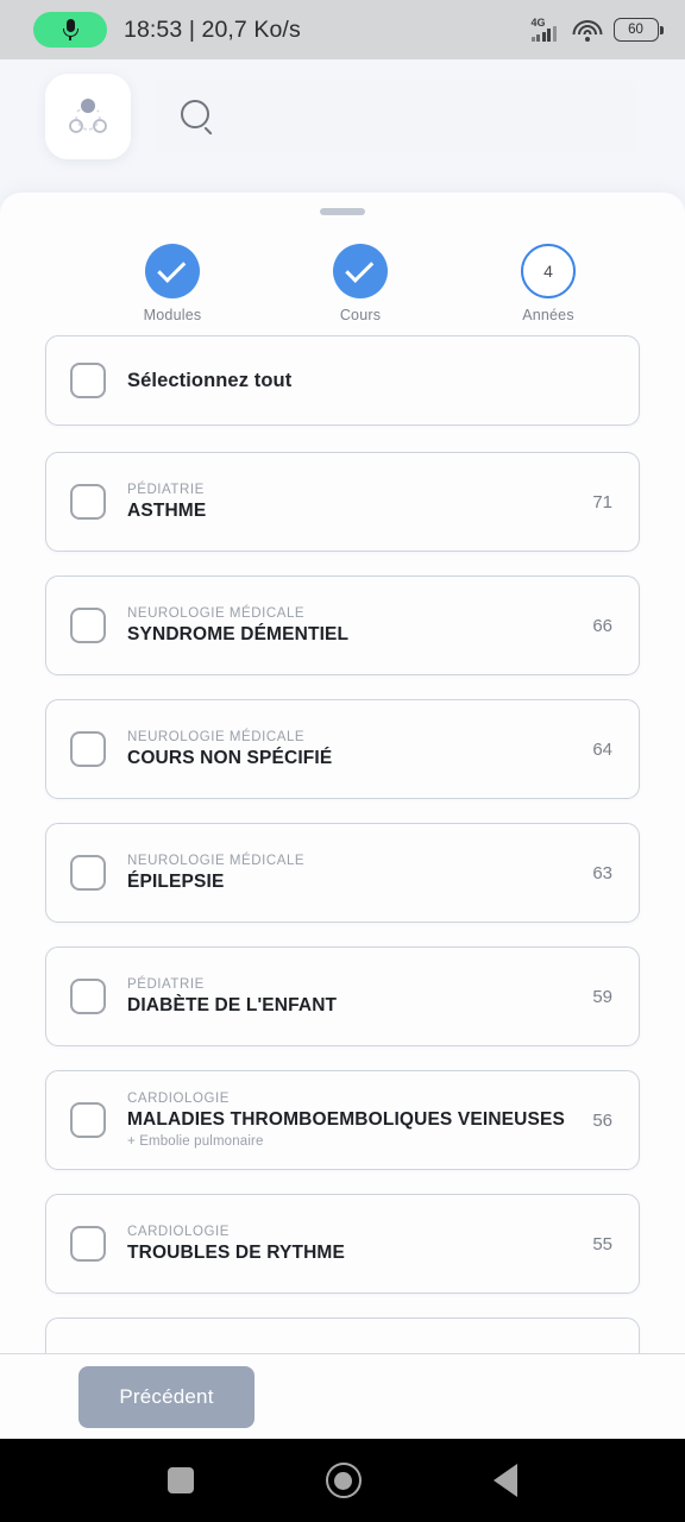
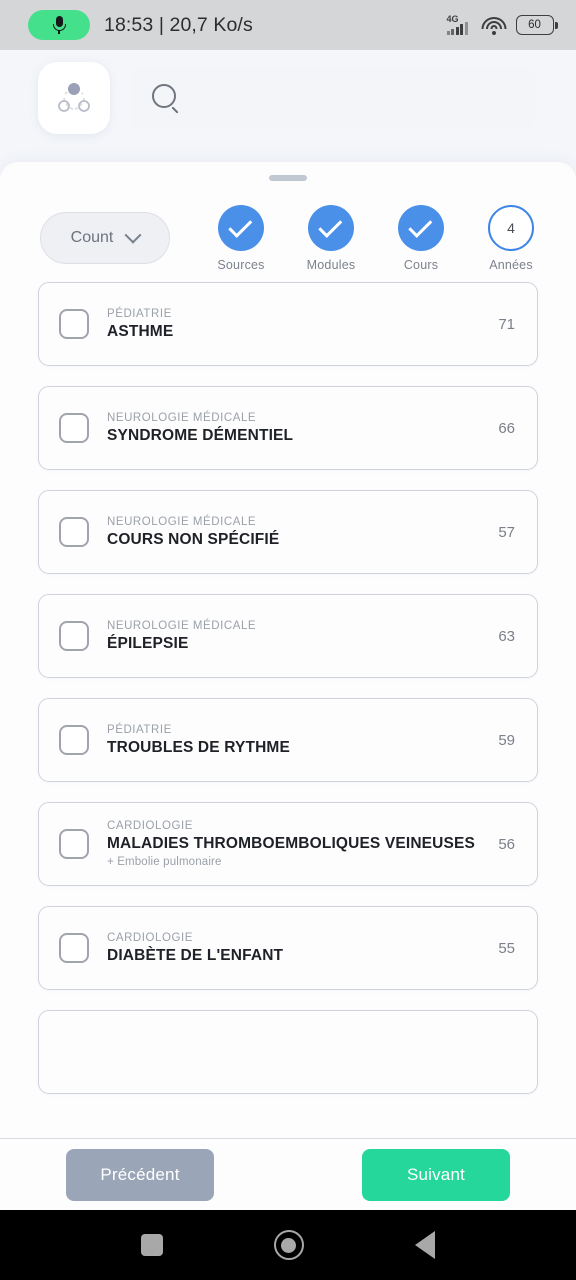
  18:53 | 20,7 Ko/s
  4G
  60
+ Count
+ Sources
  Modules
  Cours
  4
  Années
- Sélectionnez tout
  PÉDIATRIE
  ASTHME
  71
  NEUROLOGIE MÉDICALE
  SYNDROME DÉMENTIEL
  66
  NEUROLOGIE MÉDICALE
  COURS NON SPÉCIFIÉ
- 64
+ 57
  NEUROLOGIE MÉDICALE
  ÉPILEPSIE
  63
  PÉDIATRIE
- DIABÈTE DE L'ENFANT
+ TROUBLES DE RYTHME
  59
  CARDIOLOGIE
  MALADIES THROMBOEMBOLIQUES VEINEUSES
  + Embolie pulmonaire
  56
  CARDIOLOGIE
- TROUBLES DE RYTHME
+ DIABÈTE DE L'ENFANT
  55
  Précédent
+ Suivant
